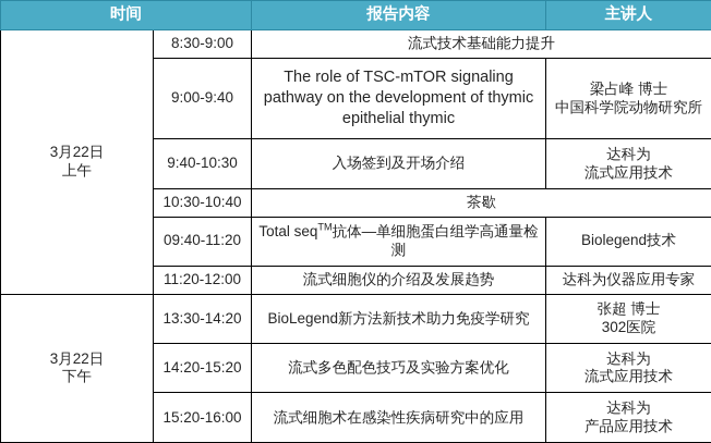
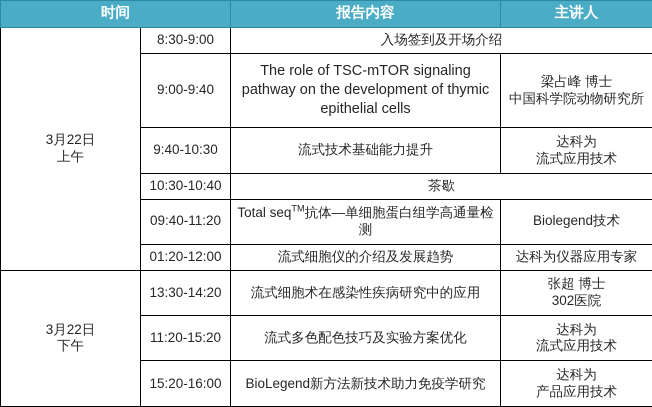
  时间	报告内容	主讲人
- 3月22日 上午	8:30-9:00	流式技术基础能力提升
+ 3月22日 上午	8:30-9:00	入场签到及开场介绍
- 9:00-9:40	The role of TSC-mTOR signaling pathway on the development of thymic epithelial thymic	梁占峰 博士 中国科学院动物研究所
+ 9:00-9:40	The role of TSC-mTOR signaling pathway on the development of thymic epithelial cells	梁占峰 博士 中国科学院动物研究所
- 9:40-10:30	入场签到及开场介绍	达科为 流式应用技术
+ 9:40-10:30	流式技术基础能力提升	达科为 流式应用技术
  10:30-10:40	茶歇
  09:40-11:20	Total seqTM抗体—单细胞蛋白组学高通量检测	Biolegend技术
- 11:20-12:00	流式细胞仪的介绍及发展趋势	达科为仪器应用专家
+ 01:20-12:00	流式细胞仪的介绍及发展趋势	达科为仪器应用专家
- 3月22日 下午	13:30-14:20	BioLegend新方法新技术助力免疫学研究	张超 博士 302医院
+ 3月22日 下午	13:30-14:20	流式细胞术在感染性疾病研究中的应用	张超 博士 302医院
- 14:20-15:20	流式多色配色技巧及实验方案优化	达科为 流式应用技术
+ 11:20-15:20	流式多色配色技巧及实验方案优化	达科为 流式应用技术
- 15:20-16:00	流式细胞术在感染性疾病研究中的应用	达科为 产品应用技术
+ 15:20-16:00	BioLegend新方法新技术助力免疫学研究	达科为 产品应用技术
